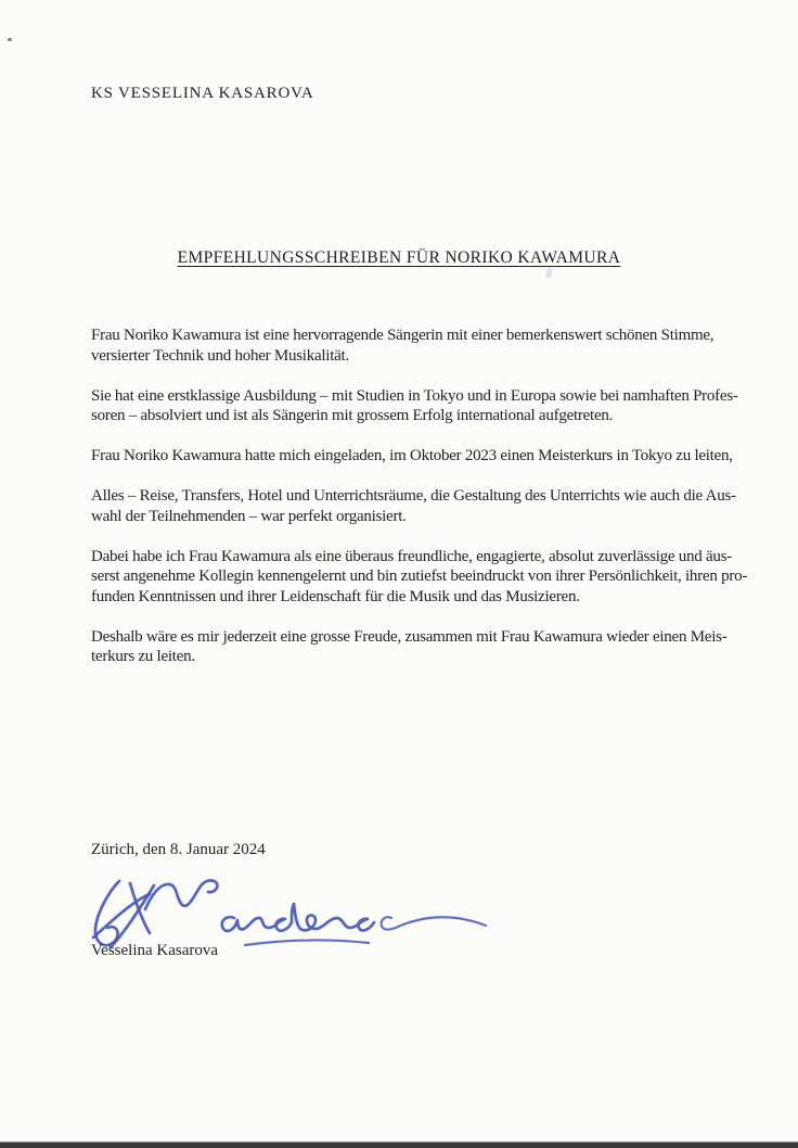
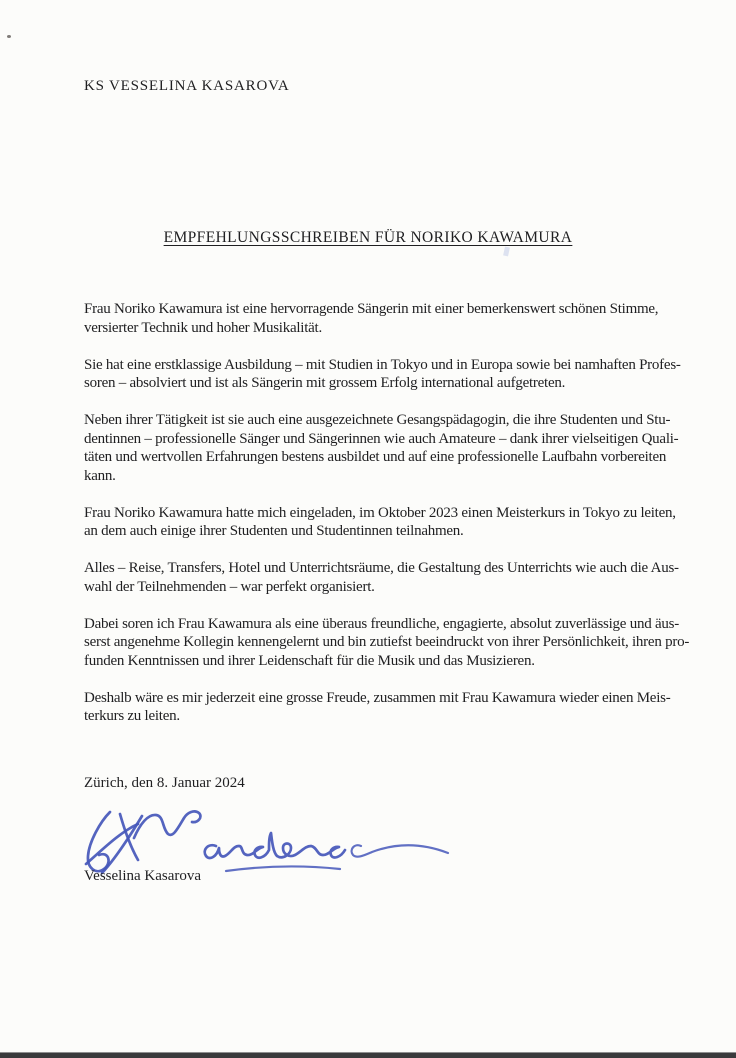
  KS VESSELINA KASAROVA
  EMPFEHLUNGSSCHREIBEN FÜR NORIKO KAWAMURA
  Frau Noriko Kawamura ist eine hervorragende Sängerin mit einer bemerkenswert schönen Stimme,
  versierter Technik und hoher Musikalität.
  Sie hat eine erstklassige Ausbildung – mit Studien in Tokyo und in Europa sowie bei namhaften Profes-
  soren – absolviert und ist als Sängerin mit grossem Erfolg international aufgetreten.
+ Neben ihrer Tätigkeit ist sie auch eine ausgezeichnete Gesangspädagogin, die ihre Studenten und Stu-
+ dentinnen – professionelle Sänger und Sängerinnen wie auch Amateure – dank ihrer vielseitigen Quali-
+ täten und wertvollen Erfahrungen bestens ausbildet und auf eine professionelle Laufbahn vorbereiten
+ kann.
  Frau Noriko Kawamura hatte mich eingeladen, im Oktober 2023 einen Meisterkurs in Tokyo zu leiten,
+ an dem auch einige ihrer Studenten und Studentinnen teilnahmen.
  Alles – Reise, Transfers, Hotel und Unterrichtsräume, die Gestaltung des Unterrichts wie auch die Aus-
  wahl der Teilnehmenden – war perfekt organisiert.
- Dabei habe ich Frau Kawamura als eine überaus freundliche, engagierte, absolut zuverlässige und äus-
+ Dabei soren ich Frau Kawamura als eine überaus freundliche, engagierte, absolut zuverlässige und äus-
  serst angenehme Kollegin kennengelernt und bin zutiefst beeindruckt von ihrer Persönlichkeit, ihren pro-
  funden Kenntnissen und ihrer Leidenschaft für die Musik und das Musizieren.
  Deshalb wäre es mir jederzeit eine grosse Freude, zusammen mit Frau Kawamura wieder einen Meis-
  terkurs zu leiten.
  Zürich, den 8. Januar 2024
  Vesselina Kasarova
